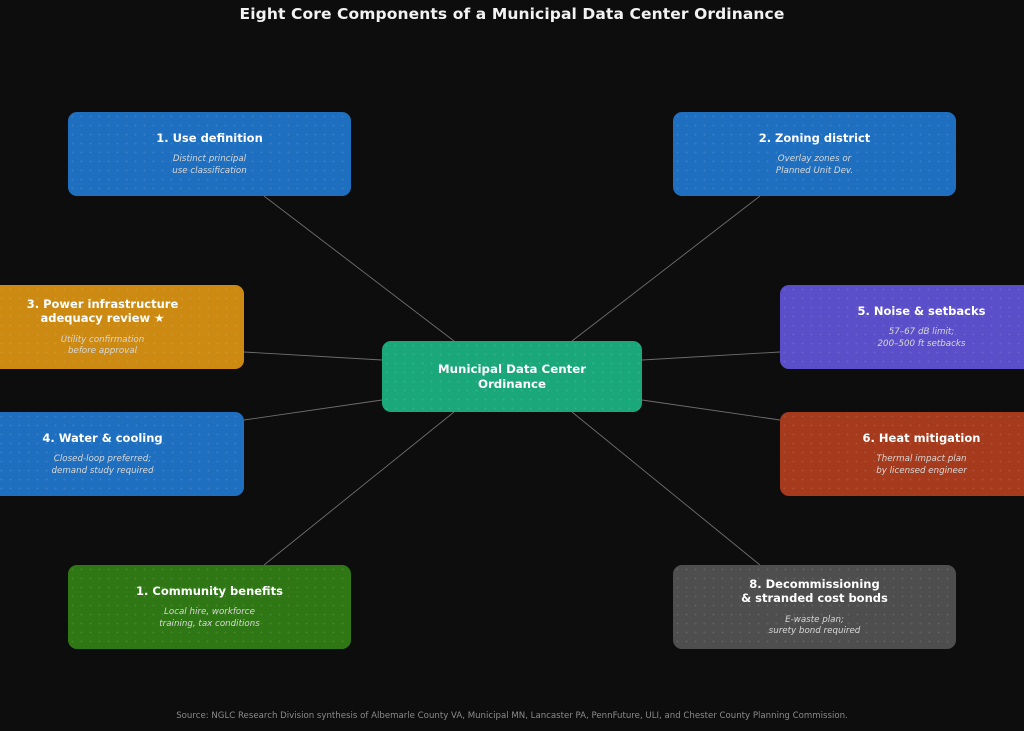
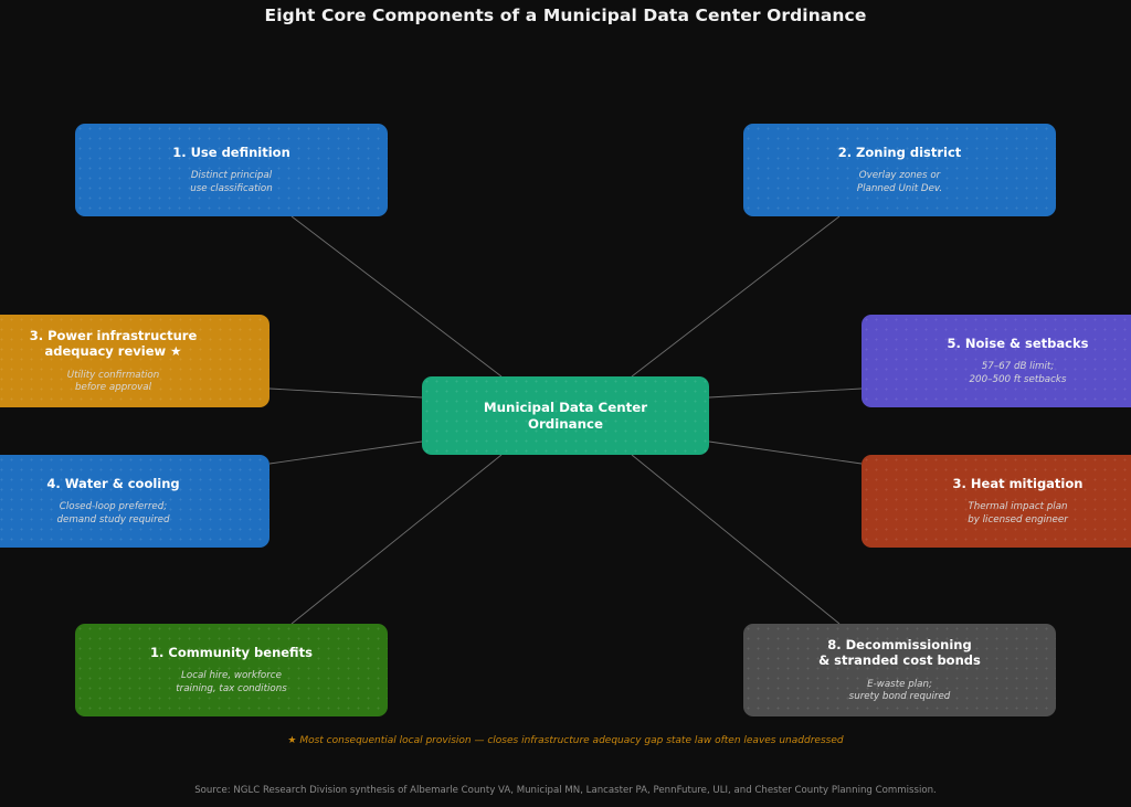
  Eight Core Components of a Municipal Data Center Ordinance
  1. Use definition
  Distinct principal
  use classification
  2. Zoning district
  Overlay zones or
  Planned Unit Dev.
  3. Power infrastructure
  adequacy review ★
  Utility confirmation
  before approval
  4. Water & cooling
  Closed-loop preferred;
  demand study required
  5. Noise & setbacks
  57–67 dB limit;
  200–500 ft setbacks
- 6. Heat mitigation
+ 3. Heat mitigation
  Thermal impact plan
  by licensed engineer
  1. Community benefits
  Local hire, workforce
  training, tax conditions
  8. Decommissioning
  & stranded cost bonds
  E-waste plan;
  surety bond required
  Municipal Data Center
  Ordinance
+ ★ Most consequential local provision — closes infrastructure adequacy gap state law often leaves unaddressed
  Source: NGLC Research Division synthesis of Albemarle County VA, Municipal MN, Lancaster PA, PennFuture, ULI, and Chester County Planning Commission.
